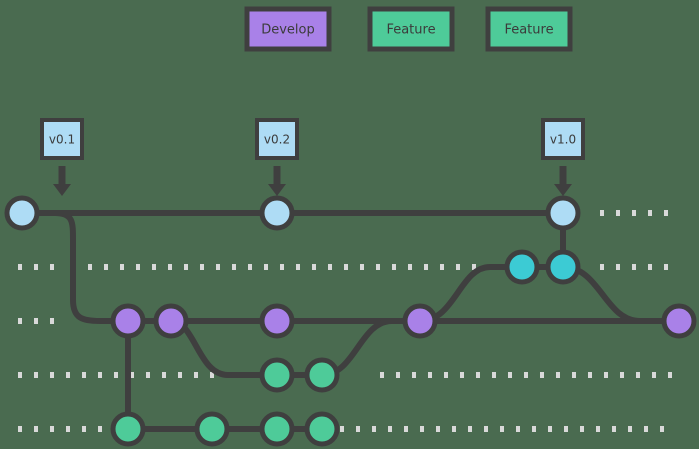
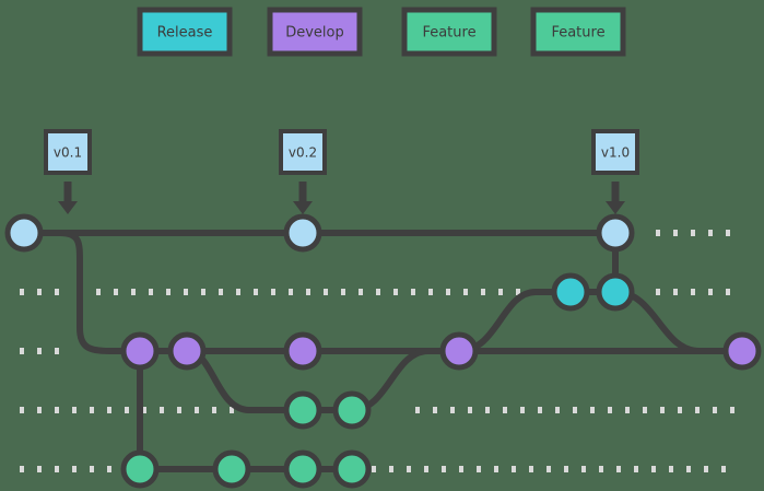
  v0.1
  v0.2
  v1.0
+ Release
  Develop
  Feature
  Feature
